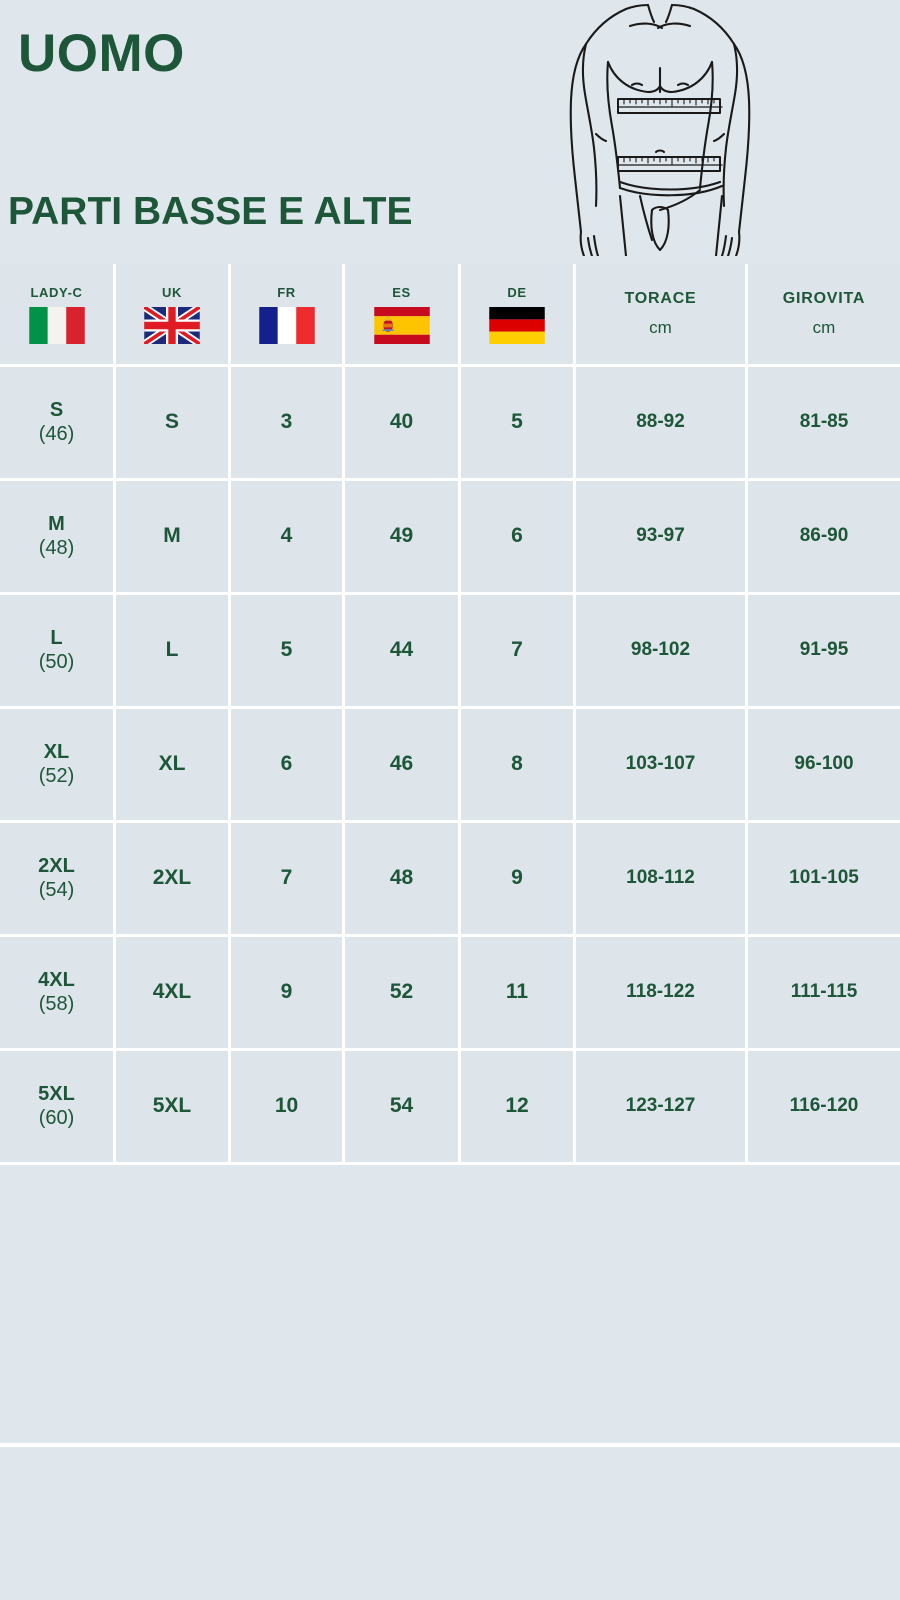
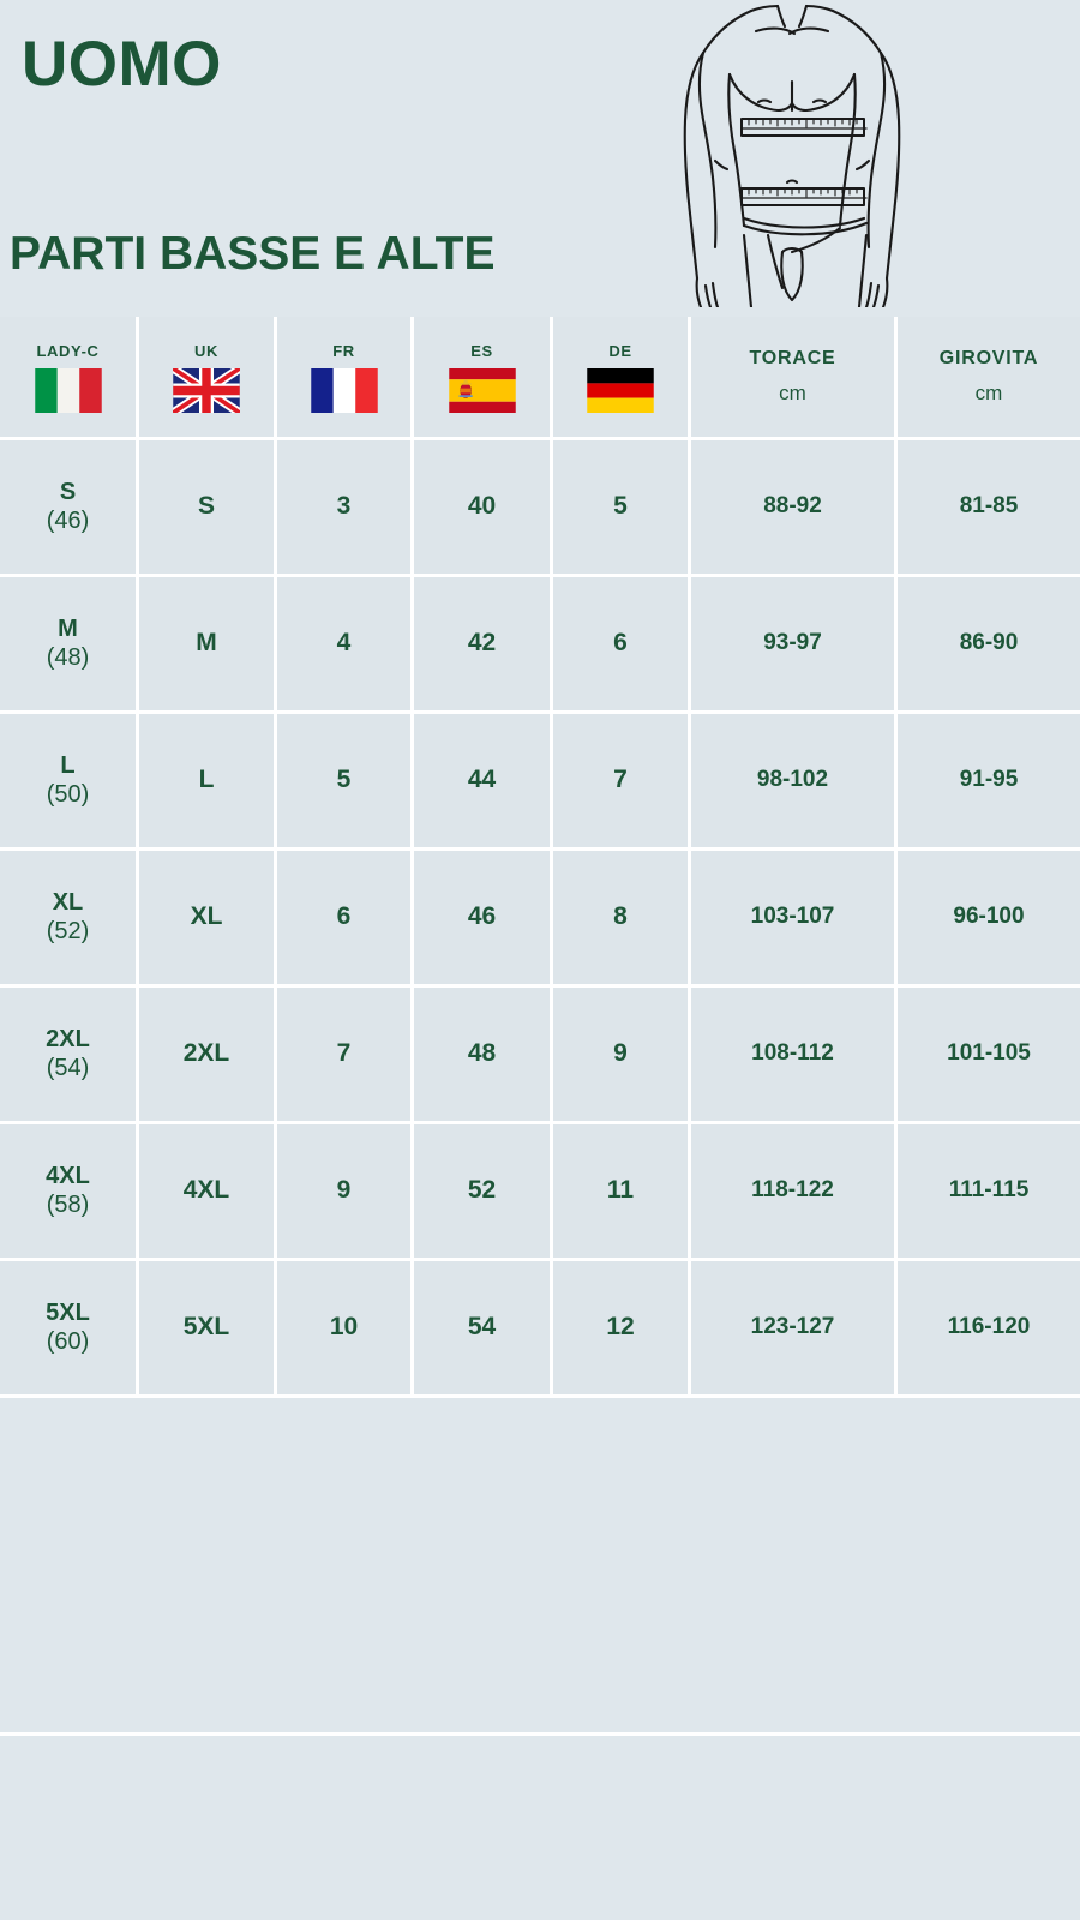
  UOMO
  PARTI BASSE E ALTE
  LADY-C	UK	FR	ES	DE	TORACE cm	GIROVITA cm
  S(46)	S	3	40	5	88-92	81-85
- M(48)	M	4	49	6	93-97	86-90
+ M(48)	M	4	42	6	93-97	86-90
  L(50)	L	5	44	7	98-102	91-95
  XL(52)	XL	6	46	8	103-107	96-100
  2XL(54)	2XL	7	48	9	108-112	101-105
  4XL(58)	4XL	9	52	11	118-122	111-115
  5XL(60)	5XL	10	54	12	123-127	116-120
